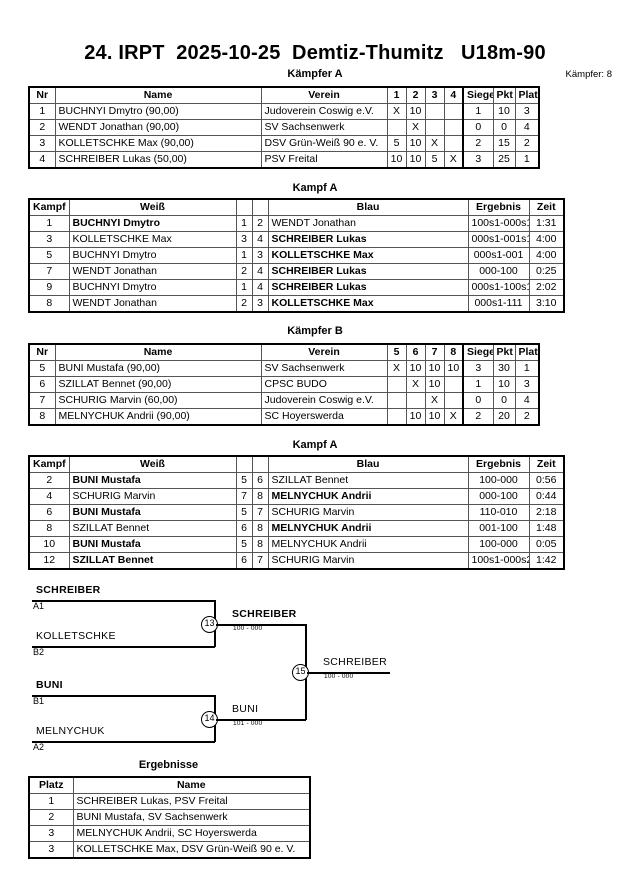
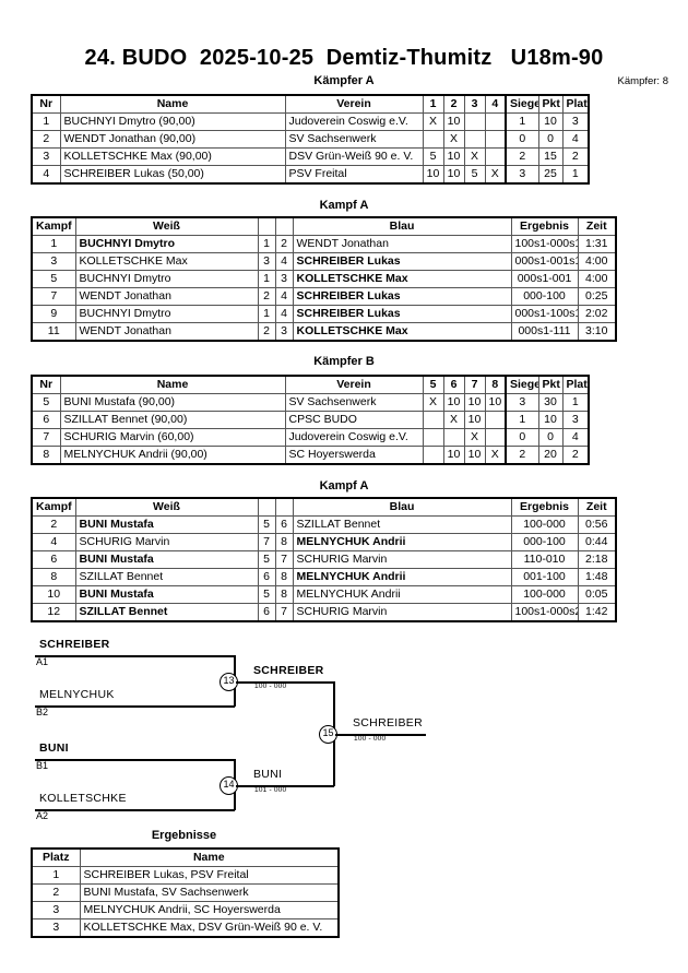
- 24. IRPT 2025-10-25 Demtiz-Thumitz U18m-90
+ 24. BUDO 2025-10-25 Demtiz-Thumitz U18m-90
  Kämpfer A
  Kämpfer: 8
  Nr	Name	Verein	1	2	3	4	Siege	Pkt	Plat
  1	BUCHNYI Dmytro (90,00)	Judoverein Coswig e.V.	X	10			1	10	3
  2	WENDT Jonathan (90,00)	SV Sachsenwerk		X			0	0	4
  3	KOLLETSCHKE Max (90,00)	DSV Grün-Weiß 90 e. V.	5	10	X		2	15	2
  4	SCHREIBER Lukas (50,00)	PSV Freital	10	10	5	X	3	25	1
  Kampf A
  Kampf	Weiß			Blau	Ergebnis	Zeit
  1	BUCHNYI Dmytro	1	2	WENDT Jonathan	100s1-000s	1:31
  3	KOLLETSCHKE Max	3	4	SCHREIBER Lukas	000s1-001s	4:00
  5	BUCHNYI Dmytro	1	3	KOLLETSCHKE Max	000s1-001	4:00
  7	WENDT Jonathan	2	4	SCHREIBER Lukas	000-100	0:25
  9	BUCHNYI Dmytro	1	4	SCHREIBER Lukas	000s1-100s	2:02
- 8	WENDT Jonathan	2	3	KOLLETSCHKE Max	000s1-111	3:10
+ 11	WENDT Jonathan	2	3	KOLLETSCHKE Max	000s1-111	3:10
  Kämpfer B
  Nr	Name	Verein	5	6	7	8	Siege	Pkt	Plat
  5	BUNI Mustafa (90,00)	SV Sachsenwerk	X	10	10	10	3	30	1
  6	SZILLAT Bennet (90,00)	CPSC BUDO		X	10		1	10	3
  7	SCHURIG Marvin (60,00)	Judoverein Coswig e.V.			X		0	0	4
  8	MELNYCHUK Andrii (90,00)	SC Hoyerswerda		10	10	X	2	20	2
  Kampf A
  Kampf	Weiß			Blau	Ergebnis	Zeit
  2	BUNI Mustafa	5	6	SZILLAT Bennet	100-000	0:56
  4	SCHURIG Marvin	7	8	MELNYCHUK Andrii	000-100	0:44
  6	BUNI Mustafa	5	7	SCHURIG Marvin	110-010	2:18
  8	SZILLAT Bennet	6	8	MELNYCHUK Andrii	001-100	1:48
  10	BUNI Mustafa	5	8	MELNYCHUK Andrii	100-000	0:05
  12	SZILLAT Bennet	6	7	SCHURIG Marvin	100s1-000s	1:42
  SCHREIBER
  A1
- KOLLETSCHKE
+ MELNYCHUK
  B2
  13
  SCHREIBER
  BUNI
  B1
- MELNYCHUK
+ KOLLETSCHKE
  A2
  14
  BUNI
  15
  SCHREIBER
  Ergebnisse
  Platz	Name
  1	SCHREIBER Lukas, PSV Freital
  2	BUNI Mustafa, SV Sachsenwerk
  3	MELNYCHUK Andrii, SC Hoyerswerda
  3	KOLLETSCHKE Max, DSV Grün-Weiß 90 e. V.
